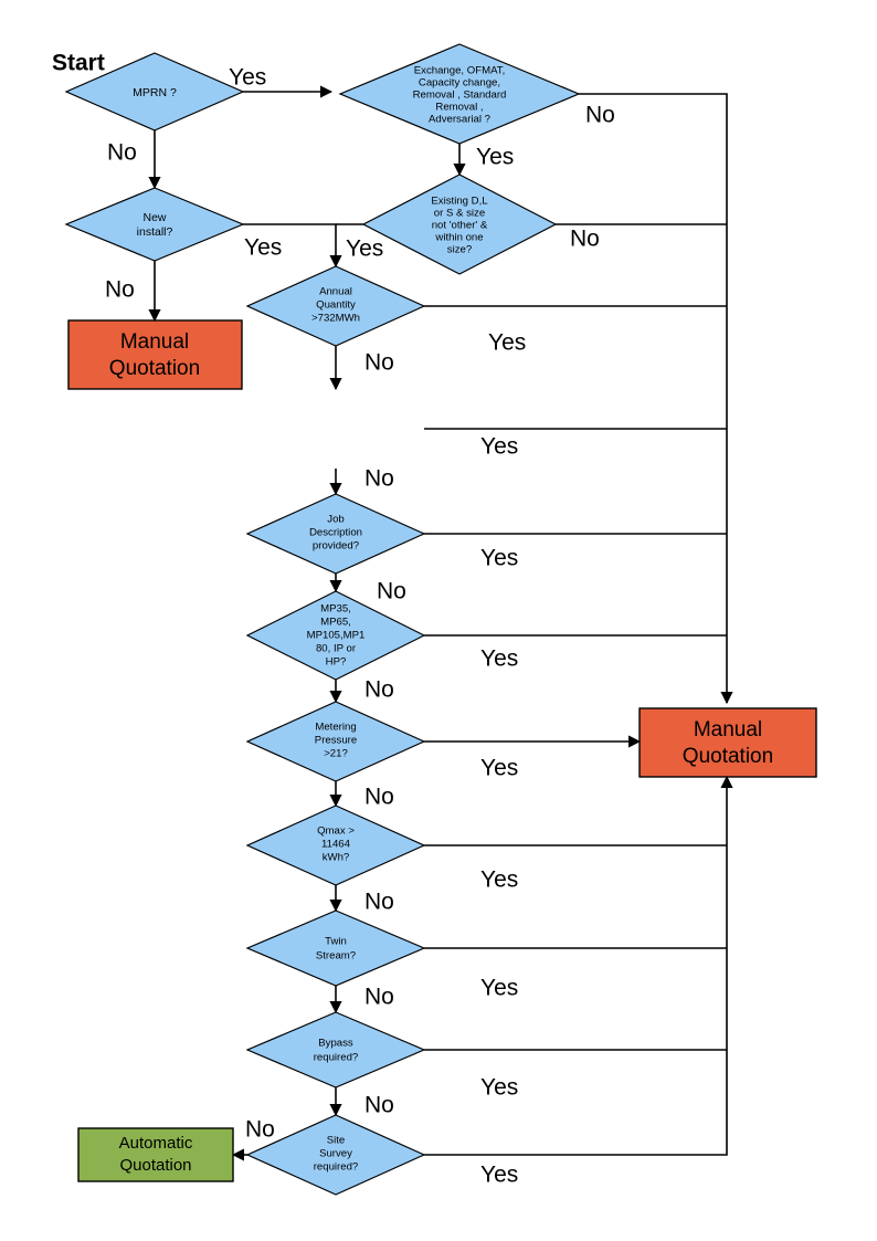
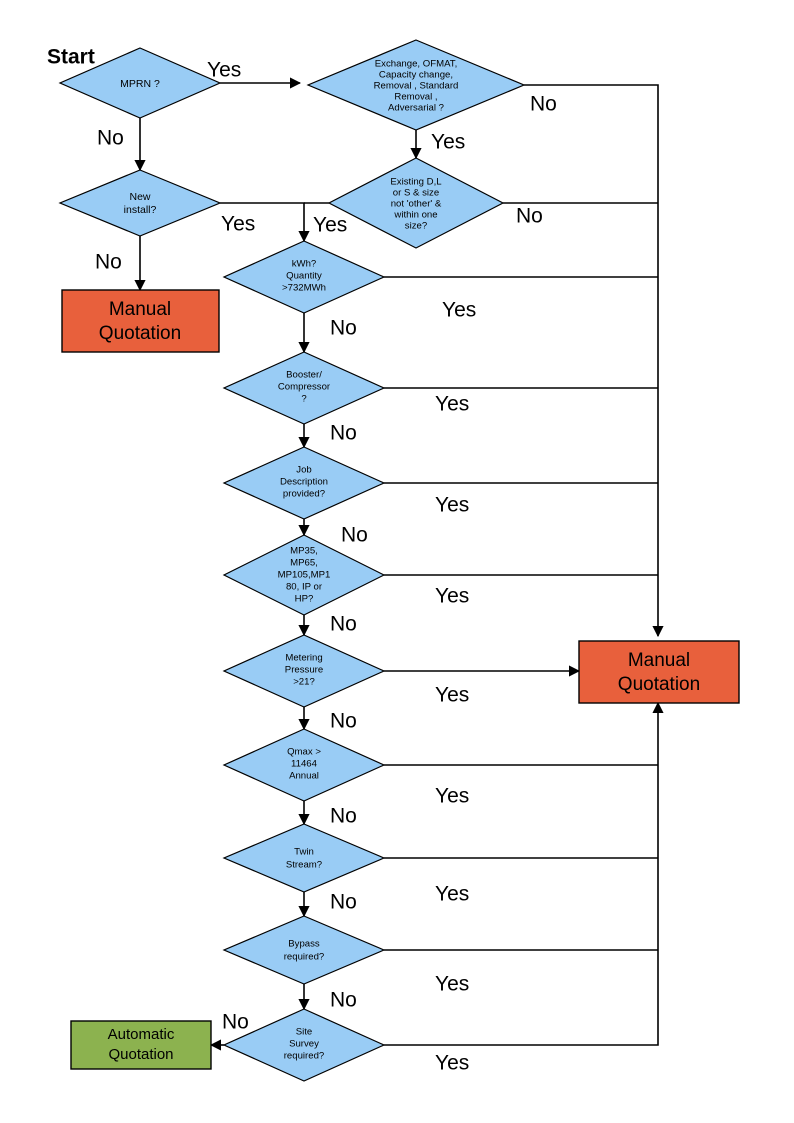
  MPRN ?
  Exchange, OFMAT,
  Capacity change,
  Removal , Standard
  Removal ,
  Adversarial ?
  New
  install?
  Existing D,L
  or S & size
  not 'other' &
  within one
  size?
- Annual
+ kWh?
  Quantity
  >732MWh
+ Booster/
+ Compressor
+ ?
  Job
  Description
  provided?
  MP35,
  MP65,
  MP105,MP1
  80, IP or
  HP?
  Metering
  Pressure
  >21?
  Qmax >
  11464
- kWh?
+ Annual
  Twin
  Stream?
  Bypass
  required?
  Site
  Survey
  required?
  Manual
  Quotation
  Manual
  Quotation
  Automatic
  Quotation
  Start
  Yes
  No
  No
  Yes
  No
  Yes
  No
  Yes
  Yes
  No
  Yes
  No
  Yes
  No
  Yes
  No
  Yes
  No
  Yes
  No
  Yes
  No
  Yes
  No
  No
  Yes
